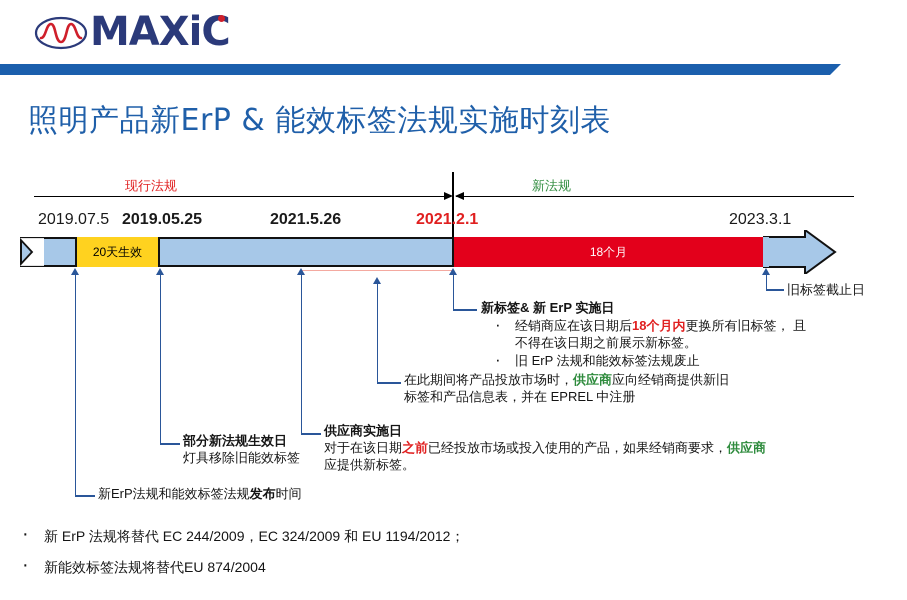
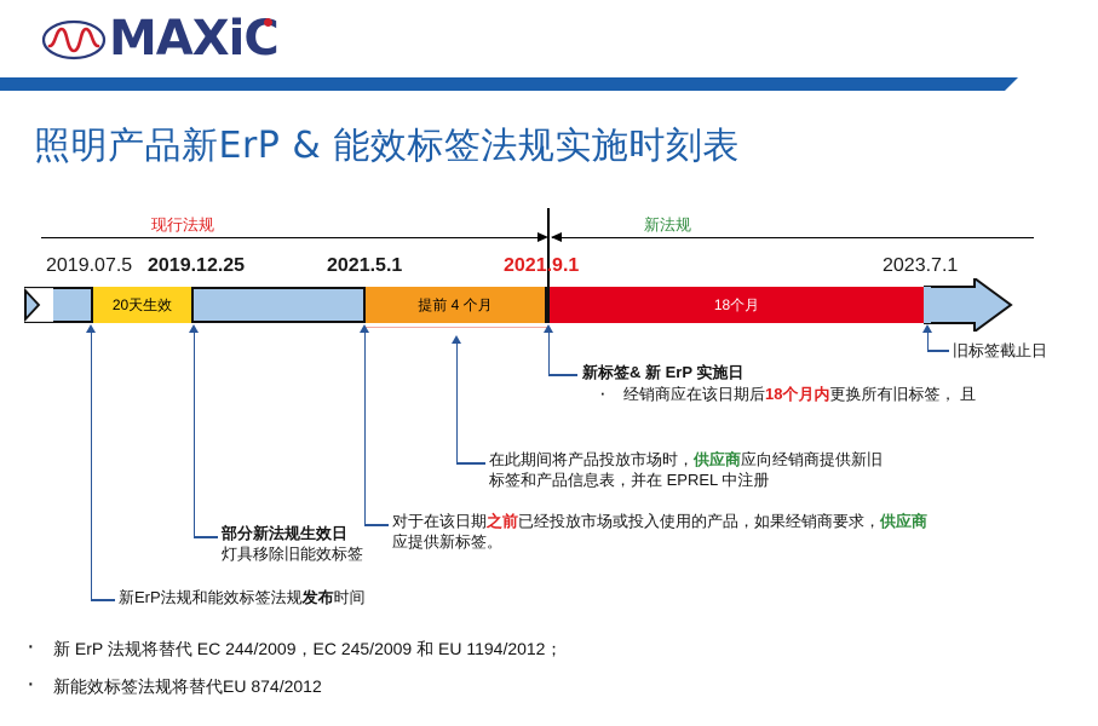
  MAXiC
  照明产品新ErP & 能效标签法规实施时刻表
  现行法规
  新法规
  2019.07.5
- 2019.05.25
+ 2019.12.25
- 2021.5.26
+ 2021.5.1
- 2021.2.1
+ 2021.9.1
- 2023.3.1
+ 2023.7.1
  20天生效
+ 提前 4 个月
  18个月
  旧标签截止日
  新标签& 新 ErP 实施日
  经销商应在该日期后18个月内更换所有旧标签， 且
- 不得在该日期之前展示新标签。
- 旧 ErP 法规和能效标签法规废止
  在此期间将产品投放市场时，供应商应向经销商提供新旧
  标签和产品信息表，并在 EPREL 中注册
- 供应商实施日
  对于在该日期之前已经投放市场或投入使用的产品，如果经销商要求，供应商
  应提供新标签。
  部分新法规生效日
  灯具移除旧能效标签
  新ErP法规和能效标签法规发布时间
- 新 ErP 法规将替代 EC 244/2009，EC 324/2009 和 EU 1194/2012；
+ 新 ErP 法规将替代 EC 244/2009，EC 245/2009 和 EU 1194/2012；
- 新能效标签法规将替代EU 874/2004
+ 新能效标签法规将替代EU 874/2012
